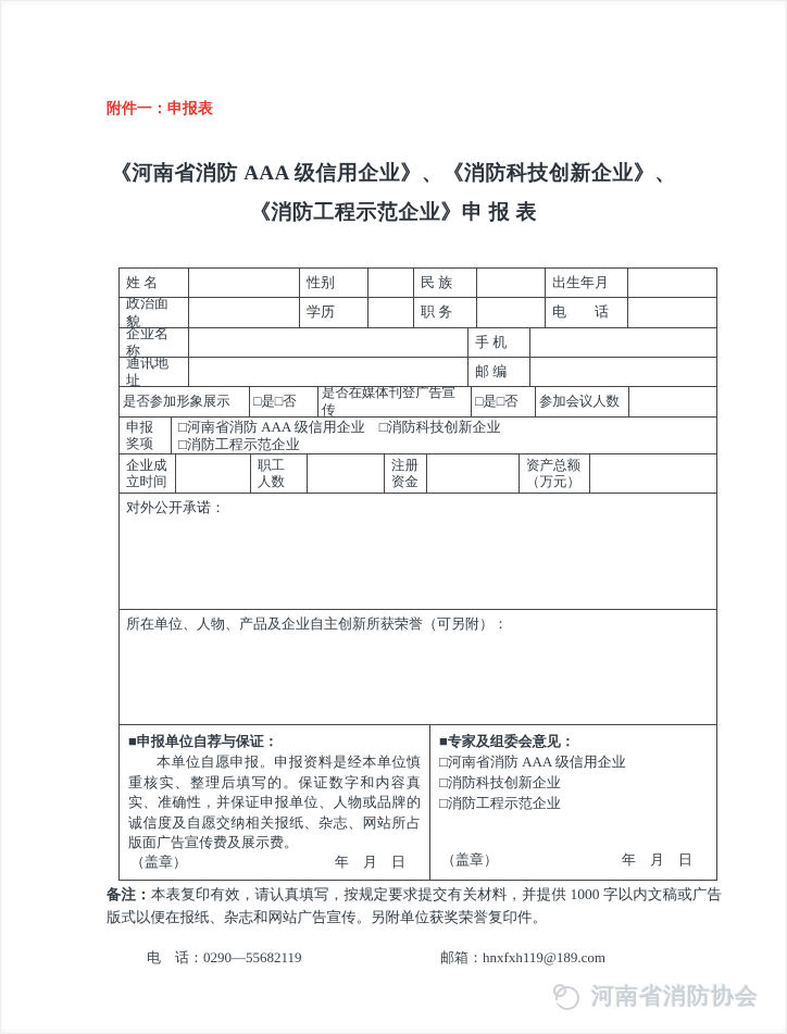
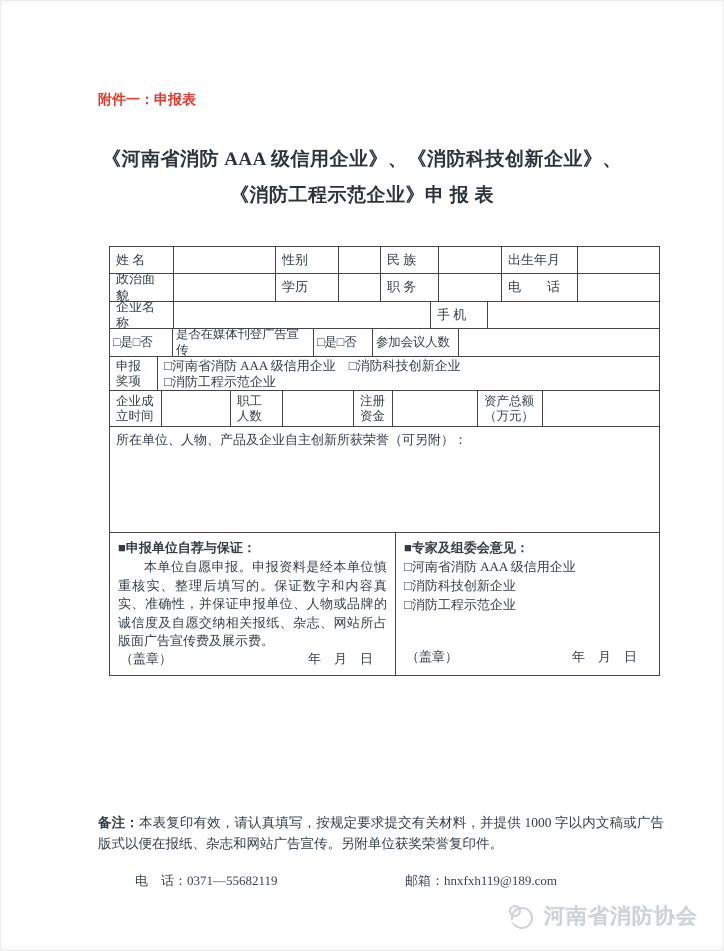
  附件一：申报表
  《河南省消防 AAA 级信用企业》、《消防科技创新企业》、
  《消防工程示范企业》申 报 表
  姓 名
  性别
  民 族
  出生年月
  政治面貌
  学历
  职 务
  电 话
  企业名称
  手 机
- 通讯地址
- 邮 编
- 是否参加形象展示
  □是□否
  是否在媒体刊登广告宣传
  □是□否
  参加会议人数
  申报
  奖项
  □河南省消防 AAA 级信用企业 □消防科技创新企业
  □消防工程示范企业
  企业成
  立时间
  职工
  人数
  注册
  资金
  资产总额
  （万元）
- 对外公开承诺：
  所在单位、人物、产品及企业自主创新所获荣誉（可另附）：
  ■申报单位自荐与保证：
  本单位自愿申报。申报资料是经本单位慎重核实、整理后填写的。保证数字和内容真实、准确性，并保证申报单位、人物或品牌的诚信度及自愿交纳相关报纸、杂志、网站所占版面广告宣传费及展示费。
  （盖章）
  年 月 日
  ■专家及组委会意见：
  □河南省消防 AAA 级信用企业
  □消防科技创新企业
  □消防工程示范企业
  （盖章）
  年 月 日
  备注：本表复印有效，请认真填写，按规定要求提交有关材料，并提供 1000 字以内文稿或广告版式以便在报纸、杂志和网站广告宣传。另附单位获奖荣誉复印件。
- 电 话：0290—55682119
+ 电 话：0371—55682119
  邮箱：hnxfxh119@189.com
  河南省消防协会
